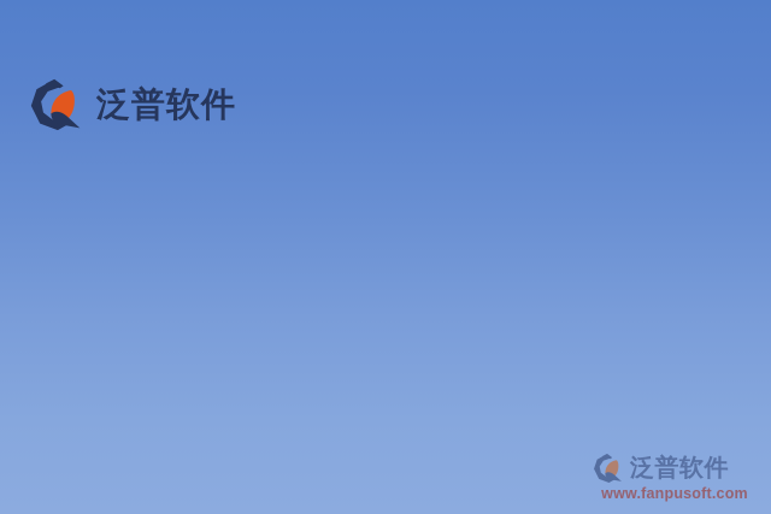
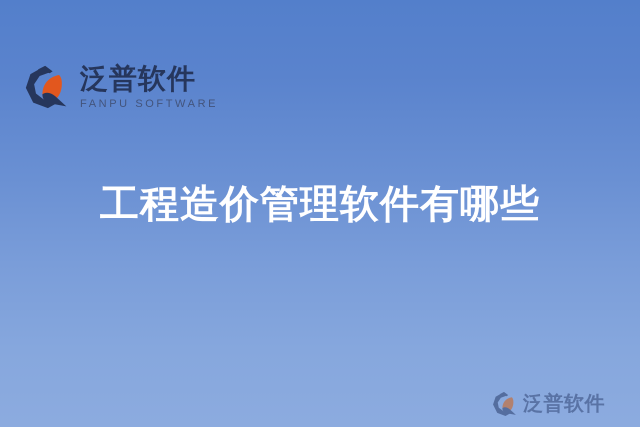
  泛普软件
+ FANPU SOFTWARE
+ 工程造价管理软件有哪些
  泛普软件
- www.fanpusoft.com
